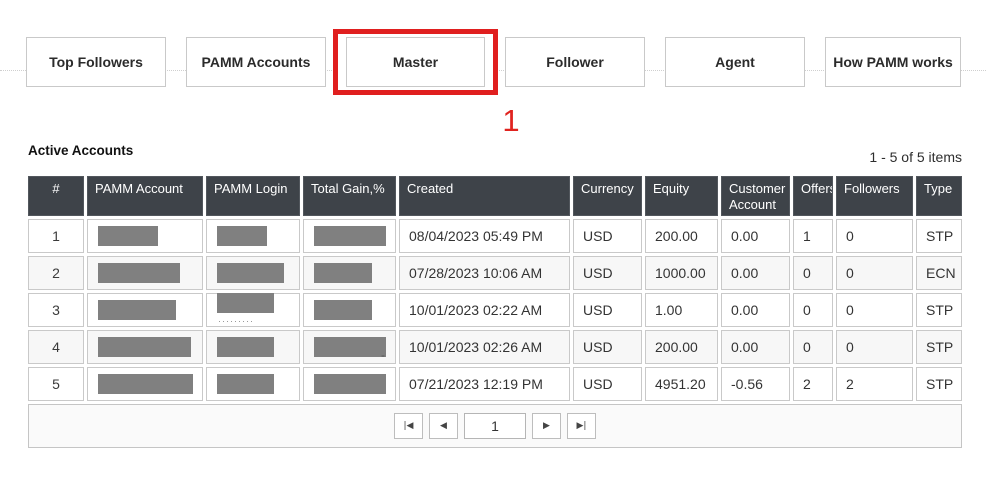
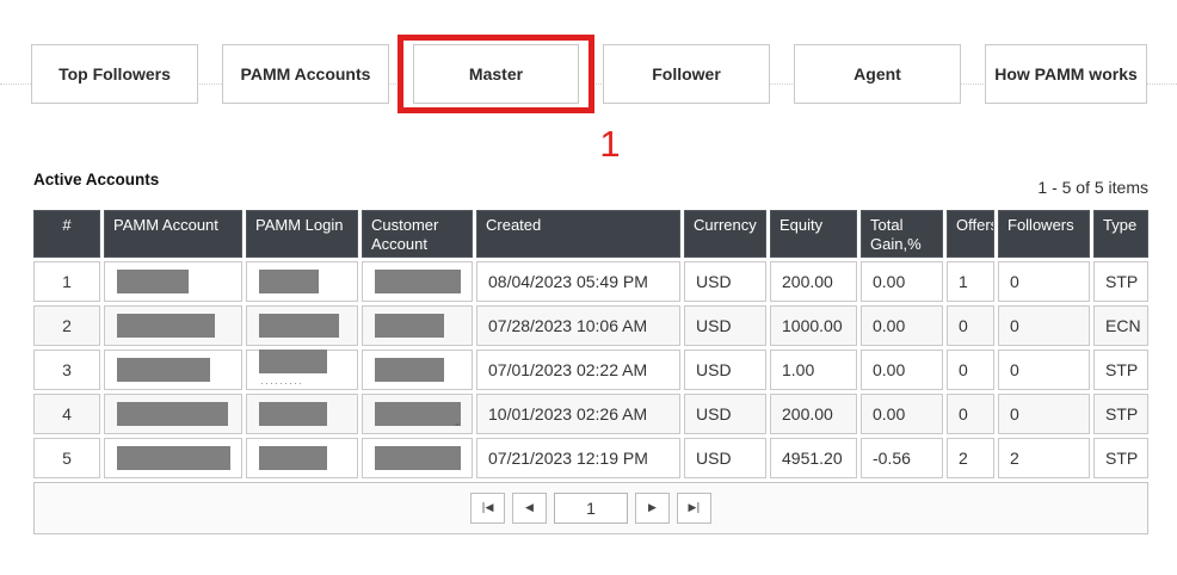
  Top Followers
  PAMM Accounts
  Master
  Follower
  Agent
  How PAMM works
  1
  Active Accounts
  1 - 5 of 5 items
  #
  PAMM Account
  PAMM Login
- Total Gain,%
+ Customer Account
  Created
  Currency
  Equity
- Customer Account
+ Total Gain,%
  Offers
  Followers
  Type
  1
  08/04/2023 05:49 PM
  USD
  200.00
  0.00
  1
  0
  STP
  2
  07/28/2023 10:06 AM
  USD
  1000.00
  0.00
  0
  0
  ECN
  3
  ·········
- 10/01/2023 02:22 AM
+ 07/01/2023 02:22 AM
  USD
  1.00
  0.00
  0
  0
  STP
  4
  -
  10/01/2023 02:26 AM
  USD
  200.00
  0.00
  0
  0
  STP
  5
  07/21/2023 12:19 PM
  USD
  4951.20
  -0.56
  2
  2
  STP
  |◀
  ◀
  1
  ▶
  ▶|
